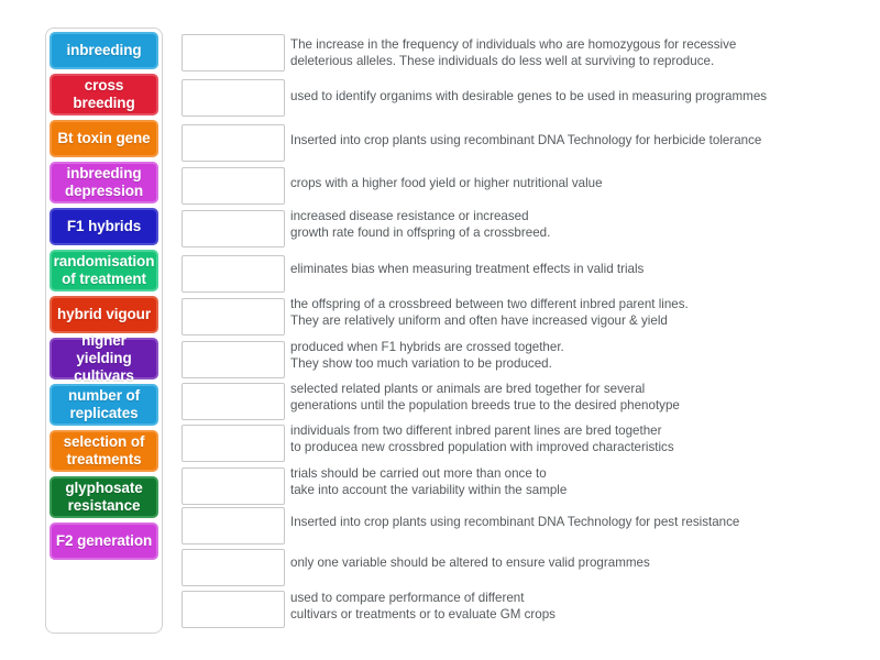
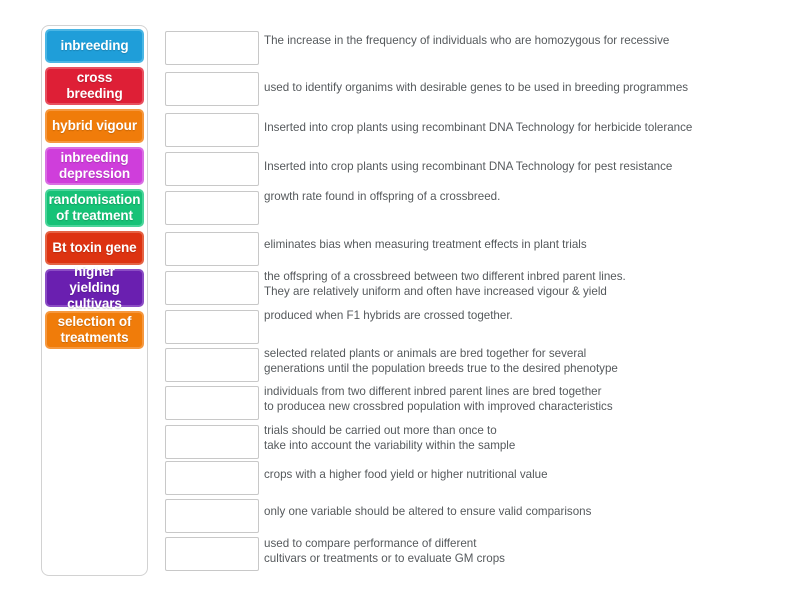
  inbreeding
  cross
  breeding
- Bt toxin gene
+ hybrid vigour
  inbreeding
  depression
- F1 hybrids
  randomisation
  of treatment
- hybrid vigour
+ Bt toxin gene
  higher yielding
  cultivars
- number of
- replicates
  selection of
  treatments
- glyphosate
- resistance
- F2 generation
  The increase in the frequency of individuals who are homozygous for recessive
- deleterious alleles. These individuals do less well at surviving to reproduce.
- used to identify organims with desirable genes to be used in measuring programmes
+ used to identify organims with desirable genes to be used in breeding programmes
  Inserted into crop plants using recombinant DNA Technology for herbicide tolerance
- crops with a higher food yield or higher nutritional value
+ Inserted into crop plants using recombinant DNA Technology for pest resistance
- increased disease resistance or increased
  growth rate found in offspring of a crossbreed.
- eliminates bias when measuring treatment effects in valid trials
+ eliminates bias when measuring treatment effects in plant trials
  the offspring of a crossbreed between two different inbred parent lines.
  They are relatively uniform and often have increased vigour & yield
  produced when F1 hybrids are crossed together.
- They show too much variation to be produced.
  selected related plants or animals are bred together for several
  generations until the population breeds true to the desired phenotype
  individuals from two different inbred parent lines are bred together
  to producea new crossbred population with improved characteristics
  trials should be carried out more than once to
  take into account the variability within the sample
- Inserted into crop plants using recombinant DNA Technology for pest resistance
+ crops with a higher food yield or higher nutritional value
- only one variable should be altered to ensure valid programmes
+ only one variable should be altered to ensure valid comparisons
  used to compare performance of different
  cultivars or treatments or to evaluate GM crops
